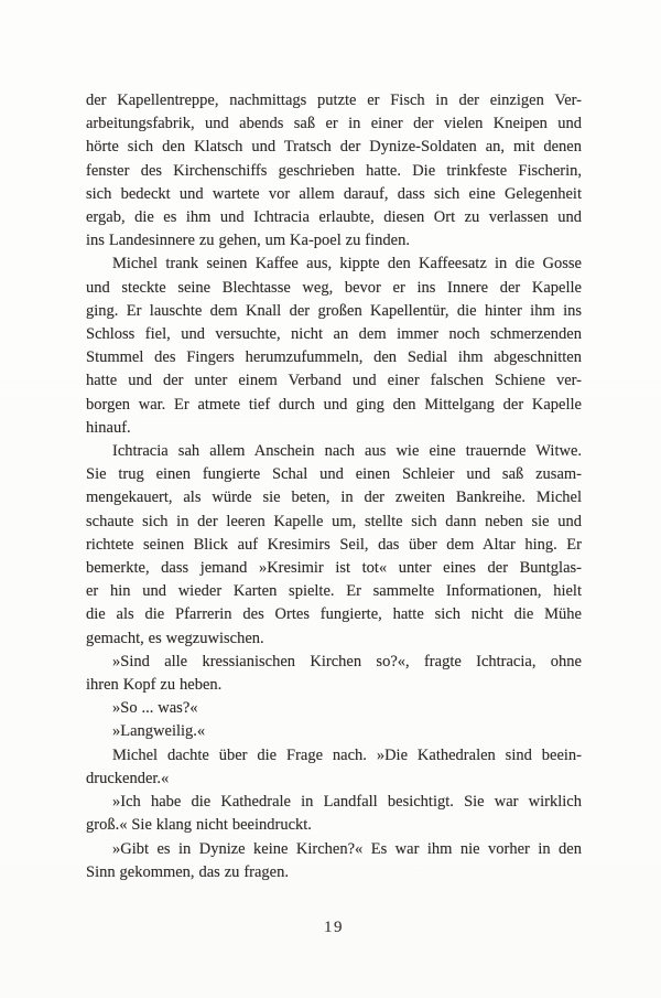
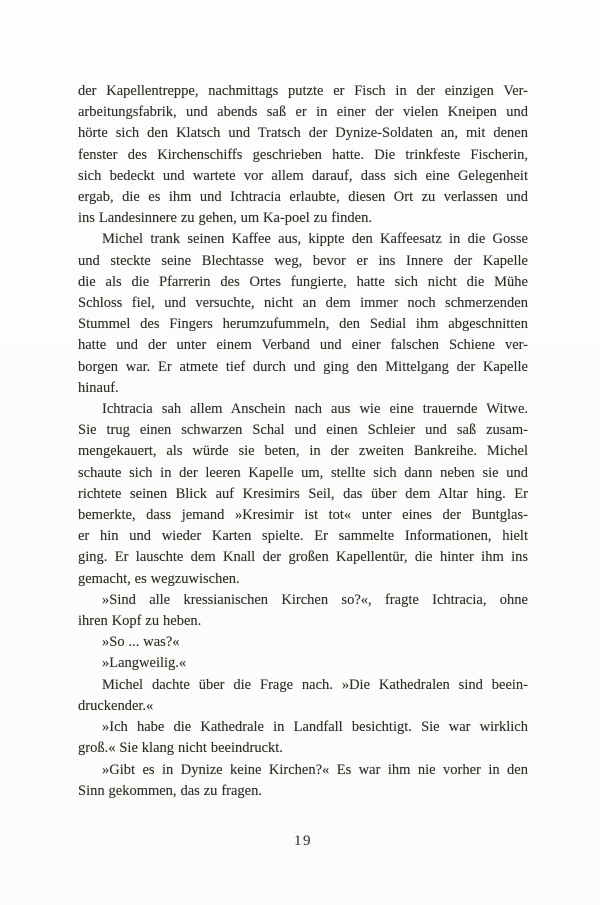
  der Kapellentreppe, nachmittags putzte er Fisch in der einzigen Ver-
  arbeitungsfabrik, und abends saß er in einer der vielen Kneipen und
  hörte sich den Klatsch und Tratsch der Dynize-Soldaten an, mit denen
  fenster des Kirchenschiffs geschrieben hatte. Die trinkfeste Fischerin,
  sich bedeckt und wartete vor allem darauf, dass sich eine Gelegenheit
  ergab, die es ihm und Ichtracia erlaubte, diesen Ort zu verlassen und
  ins Landesinnere zu gehen, um Ka-poel zu finden.
  Michel trank seinen Kaffee aus, kippte den Kaffeesatz in die Gosse
  und steckte seine Blechtasse weg, bevor er ins Innere der Kapelle
- ging. Er lauschte dem Knall der großen Kapellentür, die hinter ihm ins
+ die als die Pfarrerin des Ortes fungierte, hatte sich nicht die Mühe
  Schloss fiel, und versuchte, nicht an dem immer noch schmerzenden
  Stummel des Fingers herumzufummeln, den Sedial ihm abgeschnitten
  hatte und der unter einem Verband und einer falschen Schiene ver-
  borgen war. Er atmete tief durch und ging den Mittelgang der Kapelle
  hinauf.
  Ichtracia sah allem Anschein nach aus wie eine trauernde Witwe.
- Sie trug einen fungierte Schal und einen Schleier und saß zusam-
+ Sie trug einen schwarzen Schal und einen Schleier und saß zusam-
  mengekauert, als würde sie beten, in der zweiten Bankreihe. Michel
  schaute sich in der leeren Kapelle um, stellte sich dann neben sie und
  richtete seinen Blick auf Kresimirs Seil, das über dem Altar hing. Er
  bemerkte, dass jemand »Kresimir ist tot« unter eines der Buntglas-
  er hin und wieder Karten spielte. Er sammelte Informationen, hielt
- die als die Pfarrerin des Ortes fungierte, hatte sich nicht die Mühe
+ ging. Er lauschte dem Knall der großen Kapellentür, die hinter ihm ins
  gemacht, es wegzuwischen.
  »Sind alle kressianischen Kirchen so?«, fragte Ichtracia, ohne
  ihren Kopf zu heben.
  »So ... was?«
  »Langweilig.«
  Michel dachte über die Frage nach. »Die Kathedralen sind beein-
  druckender.«
  »Ich habe die Kathedrale in Landfall besichtigt. Sie war wirklich
  groß.« Sie klang nicht beeindruckt.
  »Gibt es in Dynize keine Kirchen?« Es war ihm nie vorher in den
  Sinn gekommen, das zu fragen.
  19
